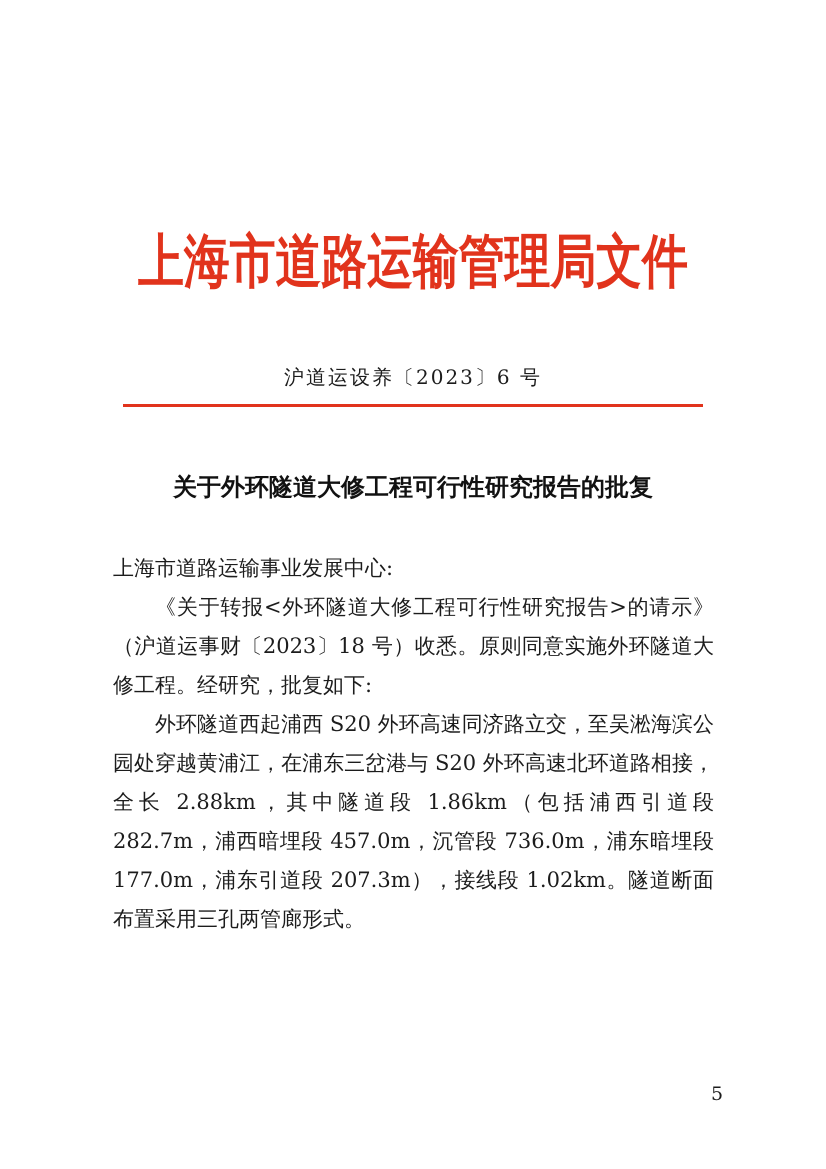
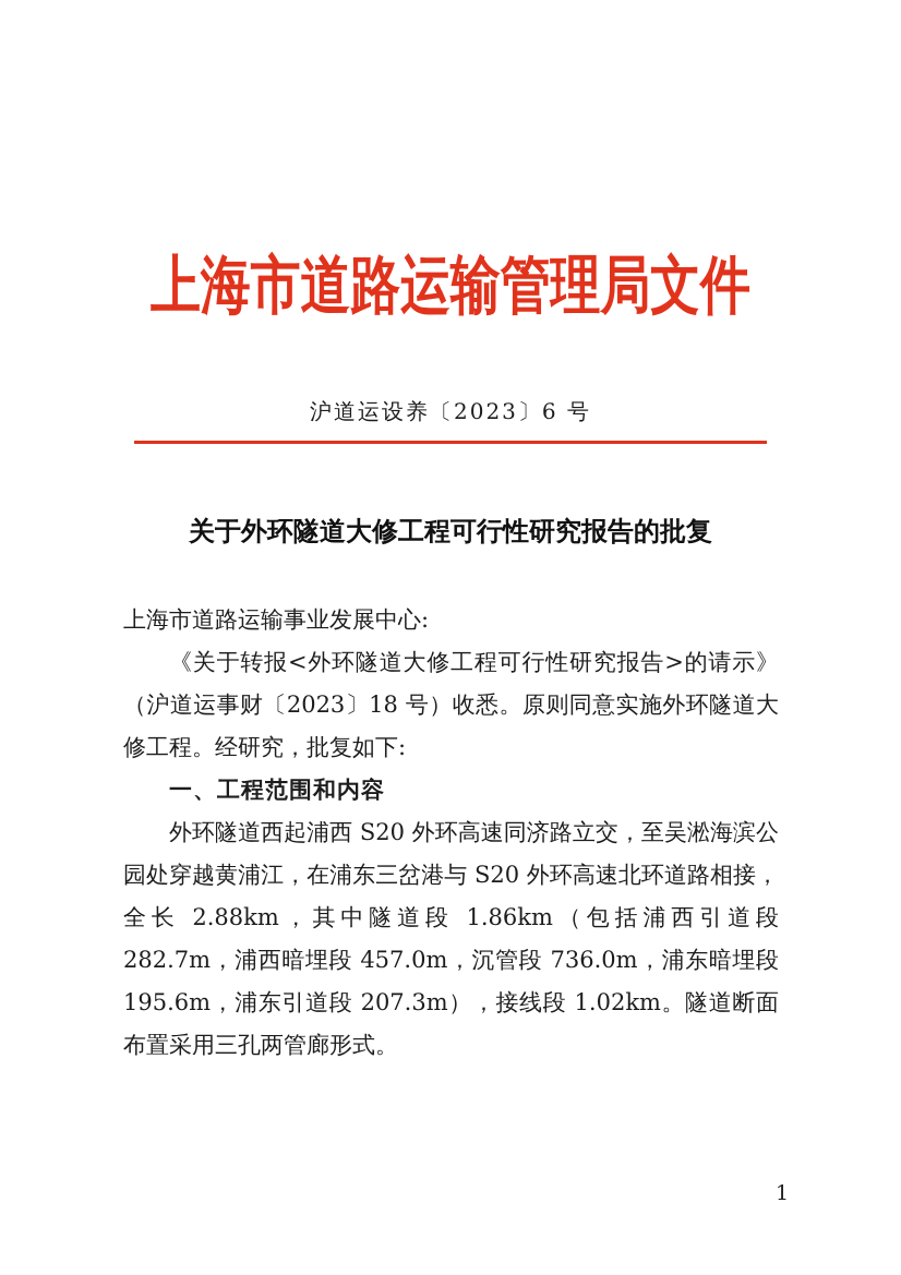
  上海市道路运输管理局文件
  沪道运设养〔2023〕6 号
  关于外环隧道大修工程可行性研究报告的批复
  上海市道路运输事业发展中心:
  《关于转报<外环隧道大修工程可行性研究报告>的请示》（沪道运事财〔2023〕18 号）收悉。原则同意实施外环隧道大修工程。经研究，批复如下:
+ 一、工程范围和内容
- 外环隧道西起浦西 S20 外环高速同济路立交，至吴淞海滨公园处穿越黄浦江，在浦东三岔港与 S20 外环高速北环道路相接，全长 2.88km，其中隧道段 1.86km（包括浦西引道段 282.7m，浦西暗埋段 457.0m，沉管段 736.0m，浦东暗埋段 177.0m，浦东引道段 207.3m），接线段 1.02km。隧道断面布置采用三孔两管廊形式。
+ 外环隧道西起浦西 S20 外环高速同济路立交，至吴淞海滨公园处穿越黄浦江，在浦东三岔港与 S20 外环高速北环道路相接，全长 2.88km，其中隧道段 1.86km（包括浦西引道段 282.7m，浦西暗埋段 457.0m，沉管段 736.0m，浦东暗埋段 195.6m，浦东引道段 207.3m），接线段 1.02km。隧道断面布置采用三孔两管廊形式。
- 5
+ 1
